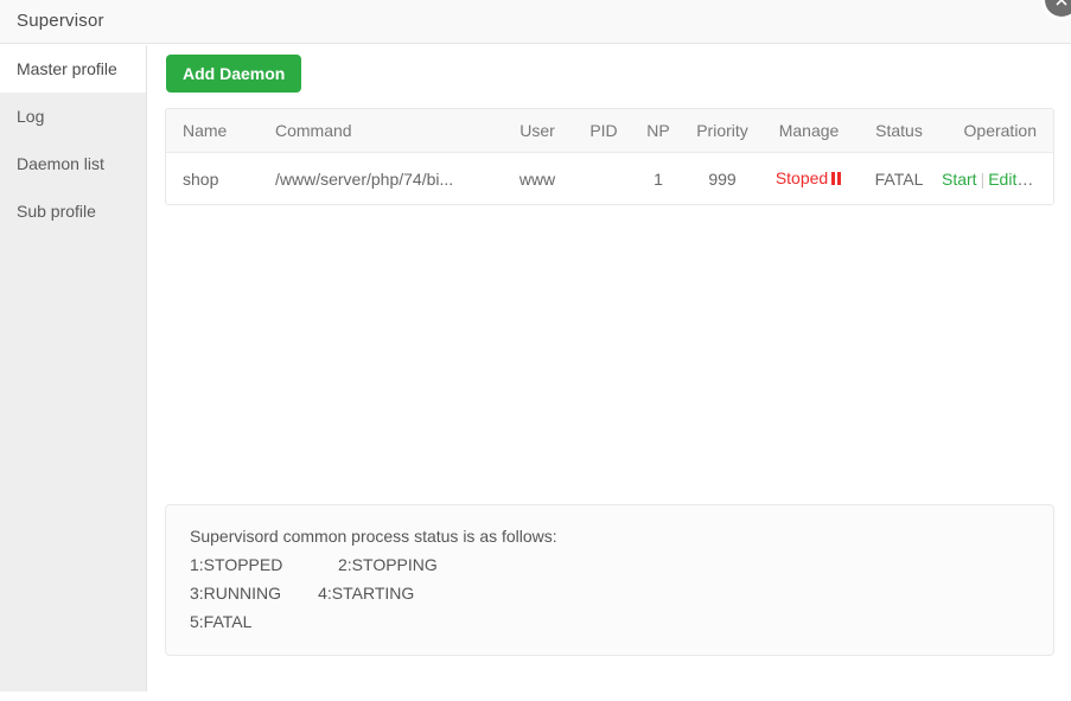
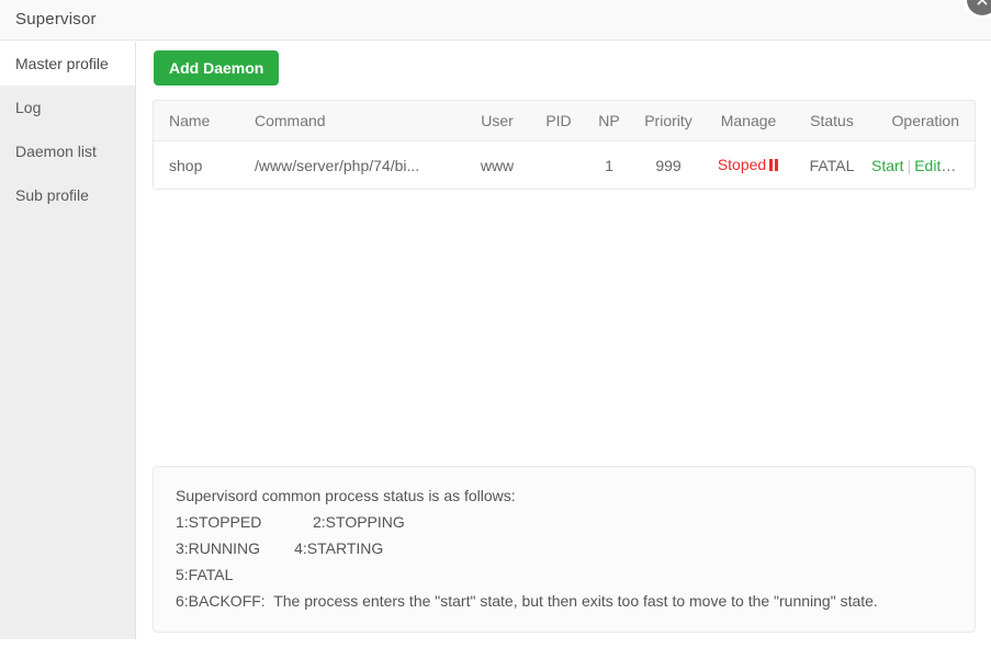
  Supervisor
  Master profile
  Log
  Daemon list
  Sub profile
  Add Daemon
  Name	Command	User	PID	NP	Priority	Manage	Status	Operation
  shop	/www/server/php/74/bi...	www		1	999	Stoped	FATAL	Start | Edit | Del
  Supervisord common process status is as follows:
  1:STOPPED 2:STOPPING
  3:RUNNING 4:STARTING
  5:FATAL
+ 6:BACKOFF: The process enters the "start" state, but then exits too fast to move to the "running" state.
